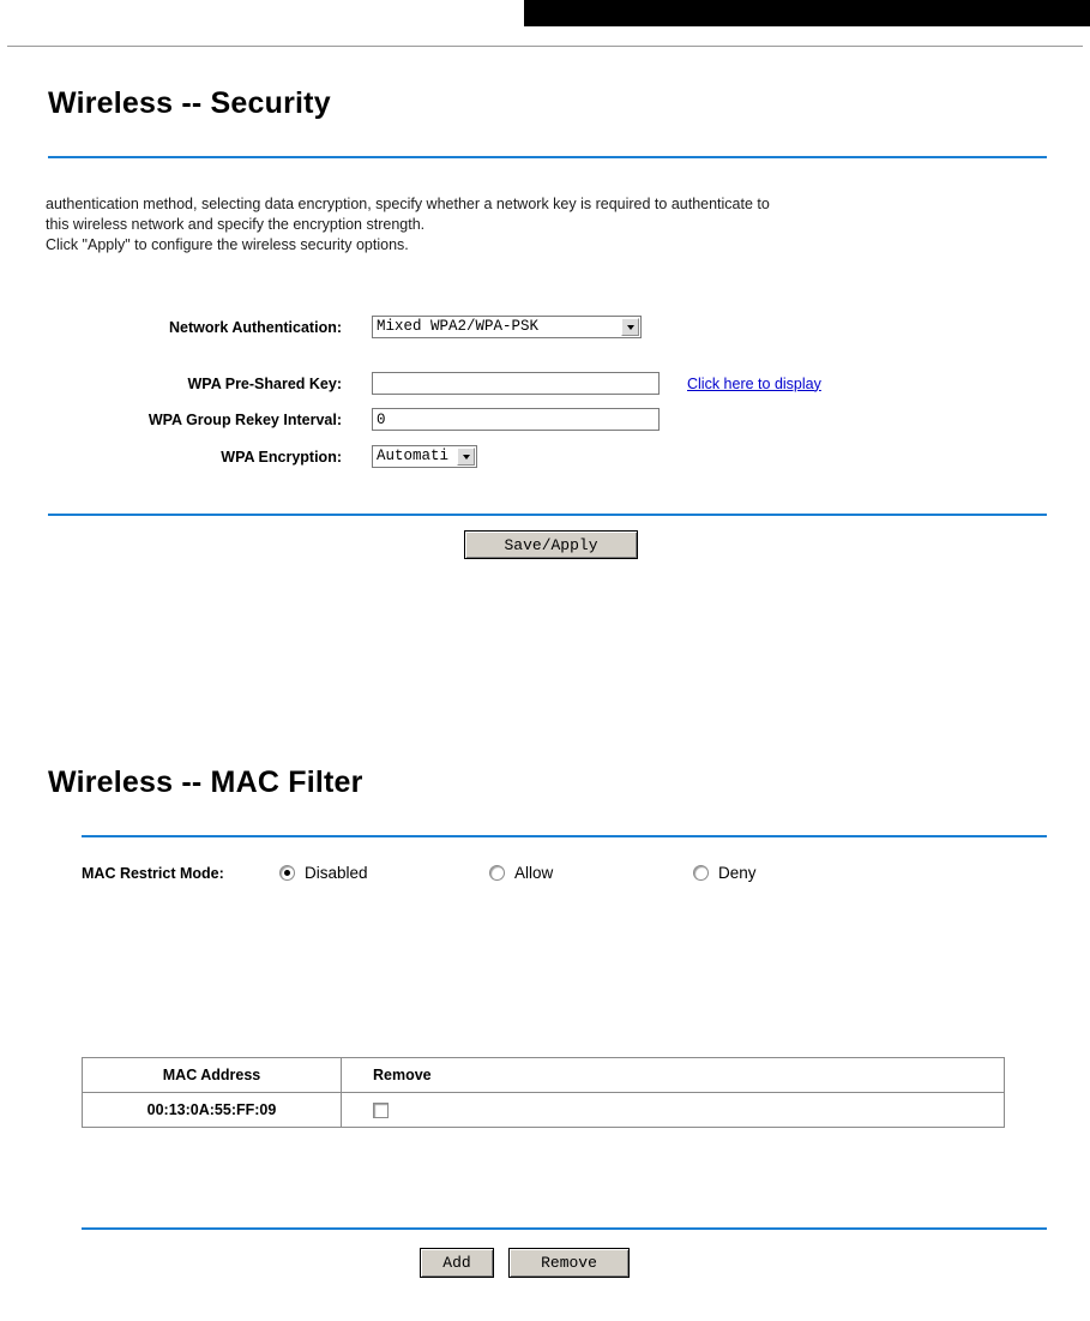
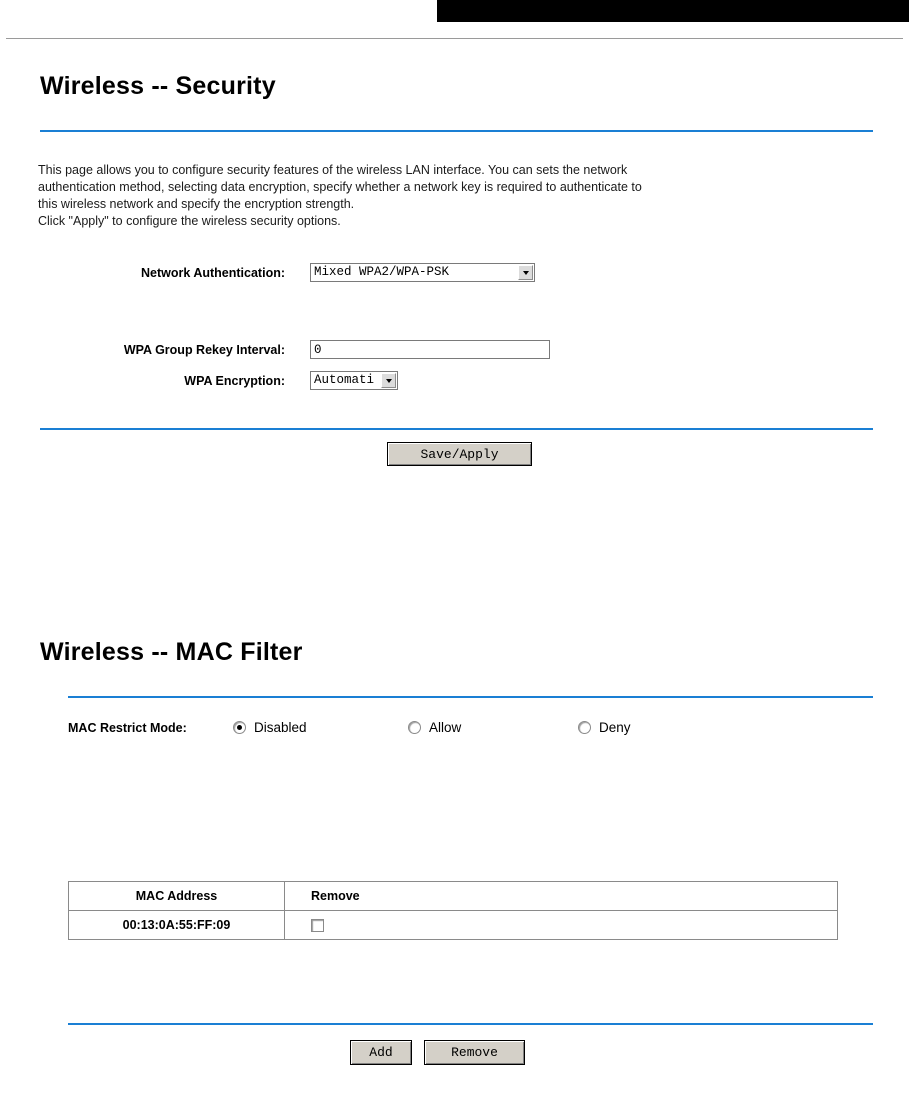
  Wireless -- Security
+ This page allows you to configure security features of the wireless LAN interface. You can sets the network
  authentication method, selecting data encryption, specify whether a network key is required to authenticate to
  this wireless network and specify the encryption strength.
  Click "Apply" to configure the wireless security options.
  Network Authentication:
  Mixed WPA2/WPA-PSK
- WPA Pre-Shared Key:
- Click here to display
  WPA Group Rekey Interval:
  0
  WPA Encryption:
  Automati
  Save/Apply
  Wireless -- MAC Filter
  MAC Restrict Mode:
  Disabled
  Allow
  Deny
  MAC Address	Remove
  00:13:0A:55:FF:09
  Add
  Remove
